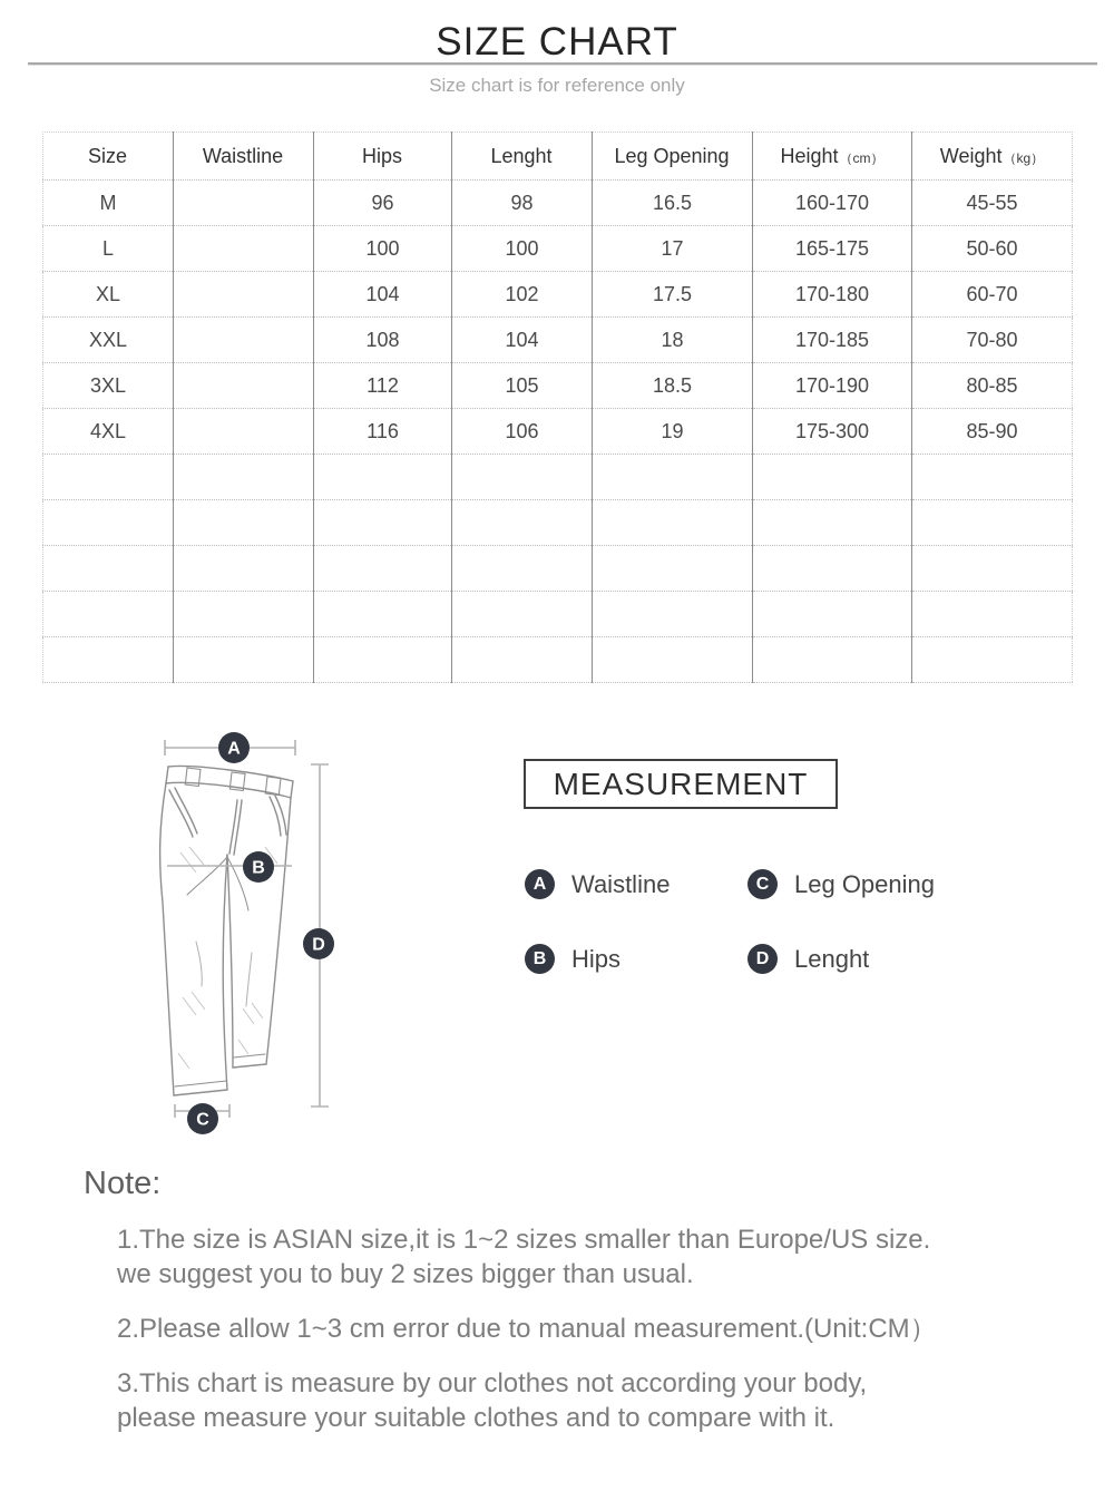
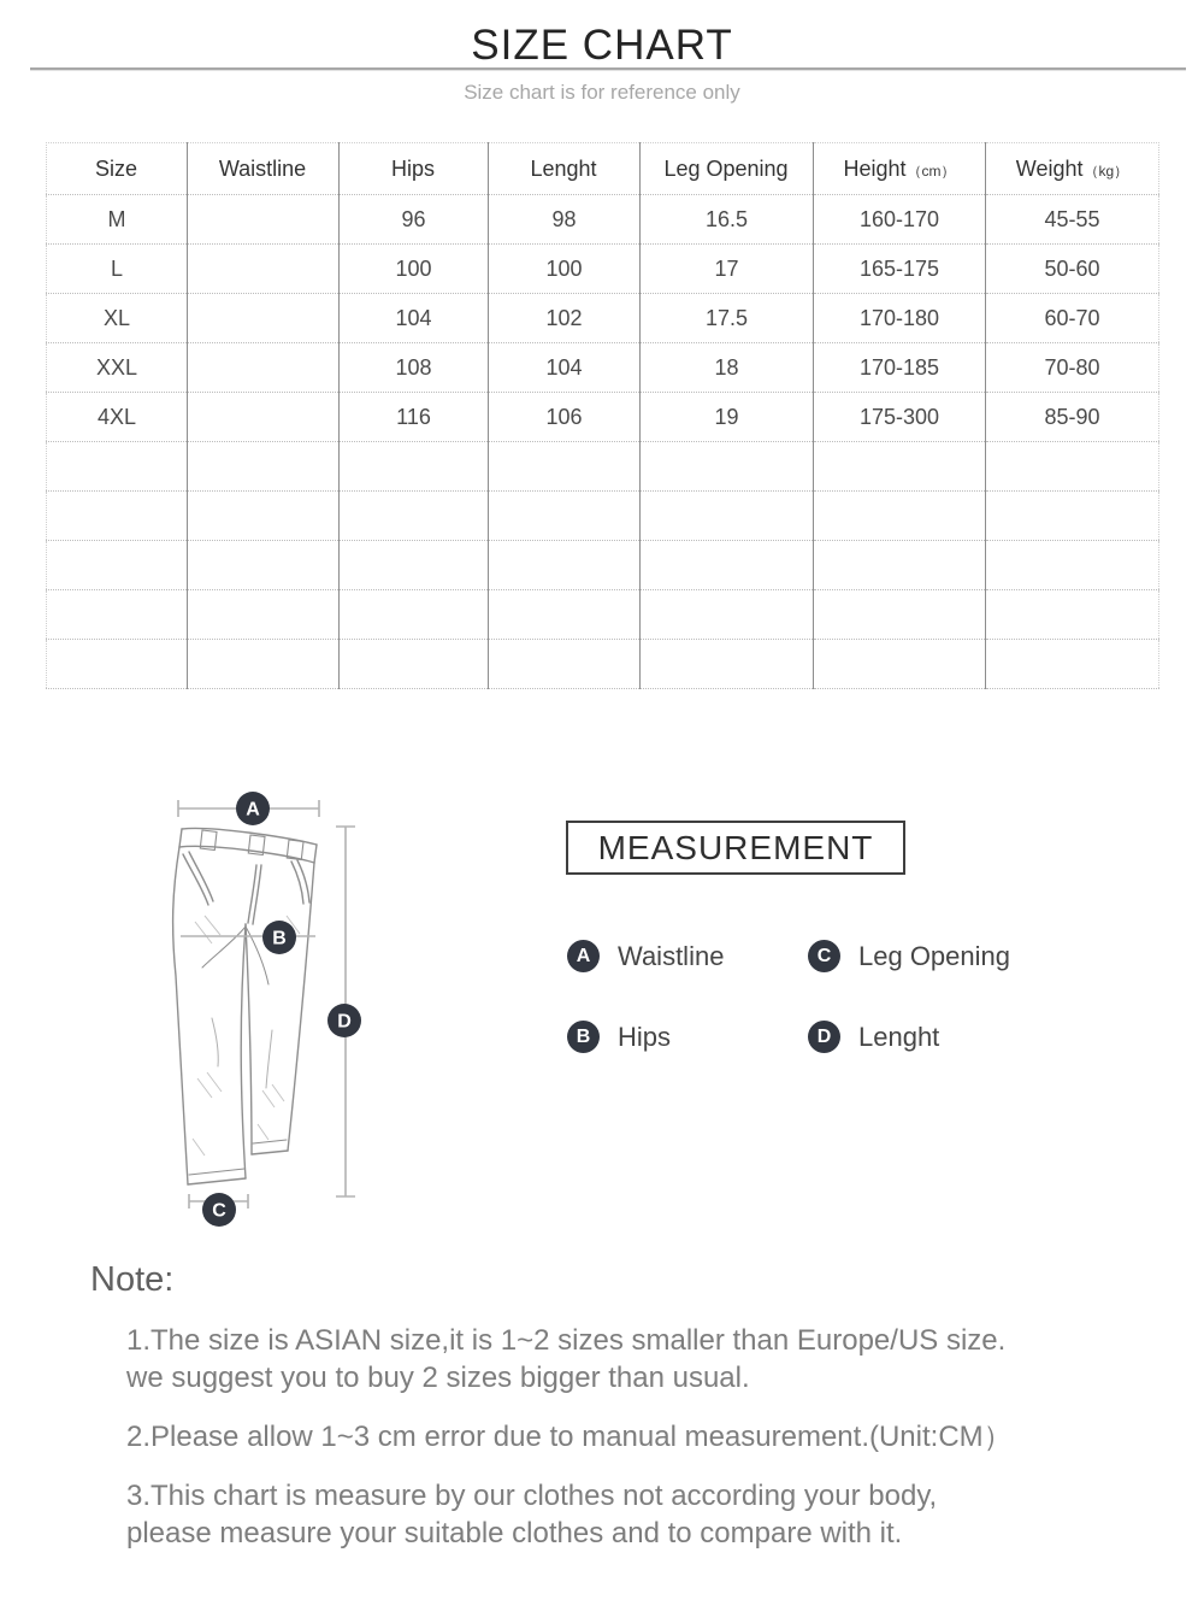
  SIZE CHART
  Size chart is for reference only
  Size	Waistline	Hips	Lenght	Leg Opening	Height（cm）	Weight（kg）
  M		96	98	16.5	160-170	45-55
  L		100	100	17	165-175	50-60
  XL		104	102	17.5	170-180	60-70
  XXL		108	104	18	170-185	70-80
- 3XL		112	105	18.5	170-190	80-85
  4XL		116	106	19	175-300	85-90
  A
  B
  D
  C
  MEASUREMENT
  A
  Waistline
  C
  Leg Opening
  B
  Hips
  D
  Lenght
  Note:
  1.The size is ASIAN size,it is 1~2 sizes smaller than Europe/US size.
  we suggest you to buy 2 sizes bigger than usual.
  2.Please allow 1~3 cm error due to manual measurement.(Unit:CM）
  3.This chart is measure by our clothes not according your body,
  please measure your suitable clothes and to compare with it.
